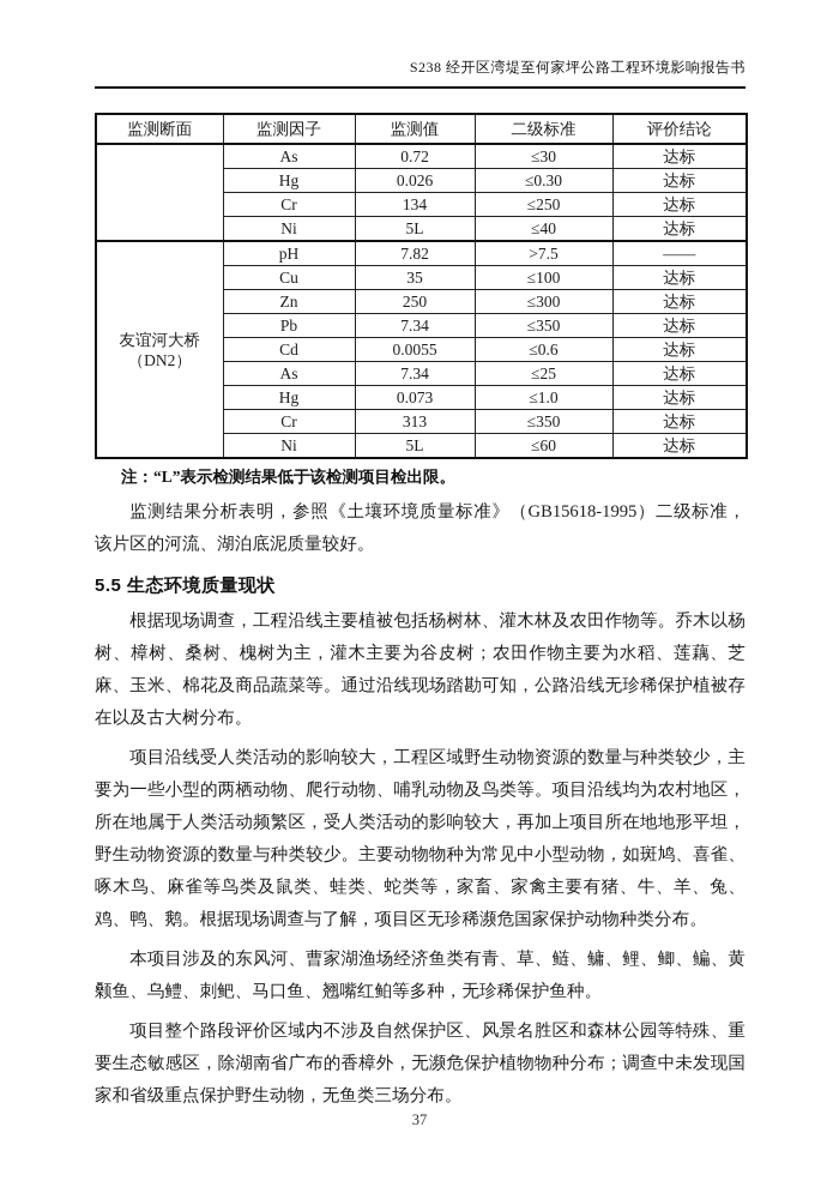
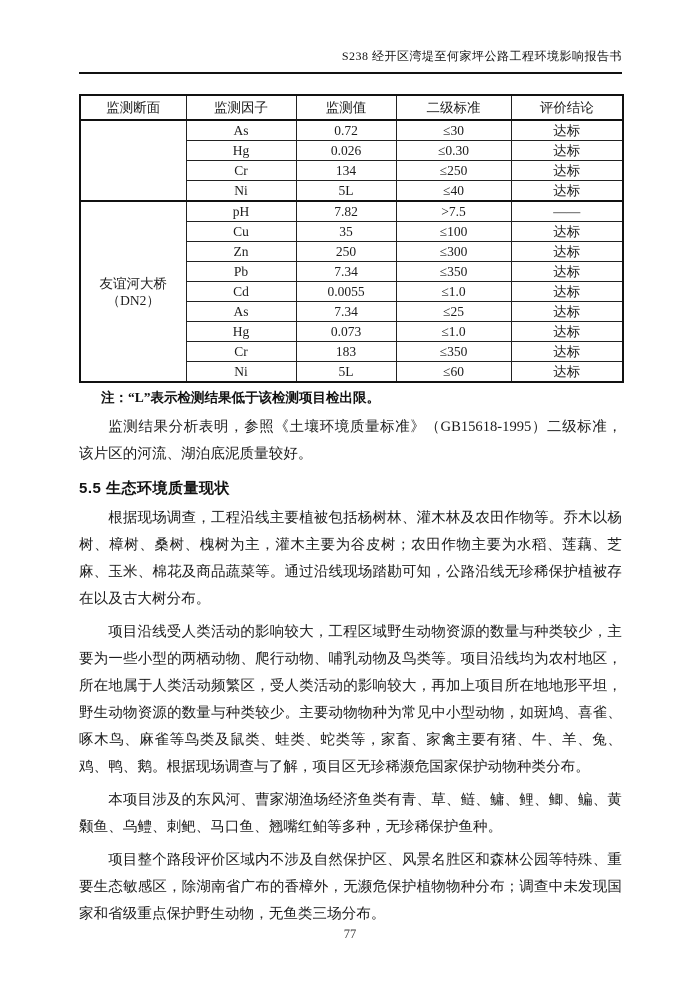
  S238 经开区湾堤至何家坪公路工程环境影响报告书
  监测断面	监测因子	监测值	二级标准	评价结论
  	As	0.72	≤30	达标
  Hg	0.026	≤0.30	达标
  Cr	134	≤250	达标
  Ni	5L	≤40	达标
  友谊河大桥 （DN2）	pH	7.82	>7.5	——
  Cu	35	≤100	达标
  Zn	250	≤300	达标
  Pb	7.34	≤350	达标
- Cd	0.0055	≤0.6	达标
+ Cd	0.0055	≤1.0	达标
  As	7.34	≤25	达标
  Hg	0.073	≤1.0	达标
- Cr	313	≤350	达标
+ Cr	183	≤350	达标
  Ni	5L	≤60	达标
  注：“L”表示检测结果低于该检测项目检出限。
  监测结果分析表明，参照《土壤环境质量标准》（GB15618-1995）二级标准，该片区的河流、湖泊底泥质量较好。
  5.5 生态环境质量现状
  根据现场调查，工程沿线主要植被包括杨树林、灌木林及农田作物等。乔木以杨树、樟树、桑树、槐树为主，灌木主要为谷皮树；农田作物主要为水稻、莲藕、芝麻、玉米、棉花及商品蔬菜等。通过沿线现场踏勘可知，公路沿线无珍稀保护植被存在以及古大树分布。
  项目沿线受人类活动的影响较大，工程区域野生动物资源的数量与种类较少，主要为一些小型的两栖动物、爬行动物、哺乳动物及鸟类等。项目沿线均为农村地区，所在地属于人类活动频繁区，受人类活动的影响较大，再加上项目所在地地形平坦，野生动物资源的数量与种类较少。主要动物物种为常见中小型动物，如斑鸠、喜雀、啄木鸟、麻雀等鸟类及鼠类、蛙类、蛇类等，家畜、家禽主要有猪、牛、羊、兔、鸡、鸭、鹅。根据现场调查与了解，项目区无珍稀濒危国家保护动物种类分布。
  本项目涉及的东风河、曹家湖渔场经济鱼类有青、草、鲢、鳙、鲤、鲫、鳊、黄颡鱼、乌鳢、刺鲃、马口鱼、翘嘴红鲌等多种，无珍稀保护鱼种。
  项目整个路段评价区域内不涉及自然保护区、风景名胜区和森林公园等特殊、重要生态敏感区，除湖南省广布的香樟外，无濒危保护植物物种分布；调查中未发现国家和省级重点保护野生动物，无鱼类三场分布。
- 37
+ 77
